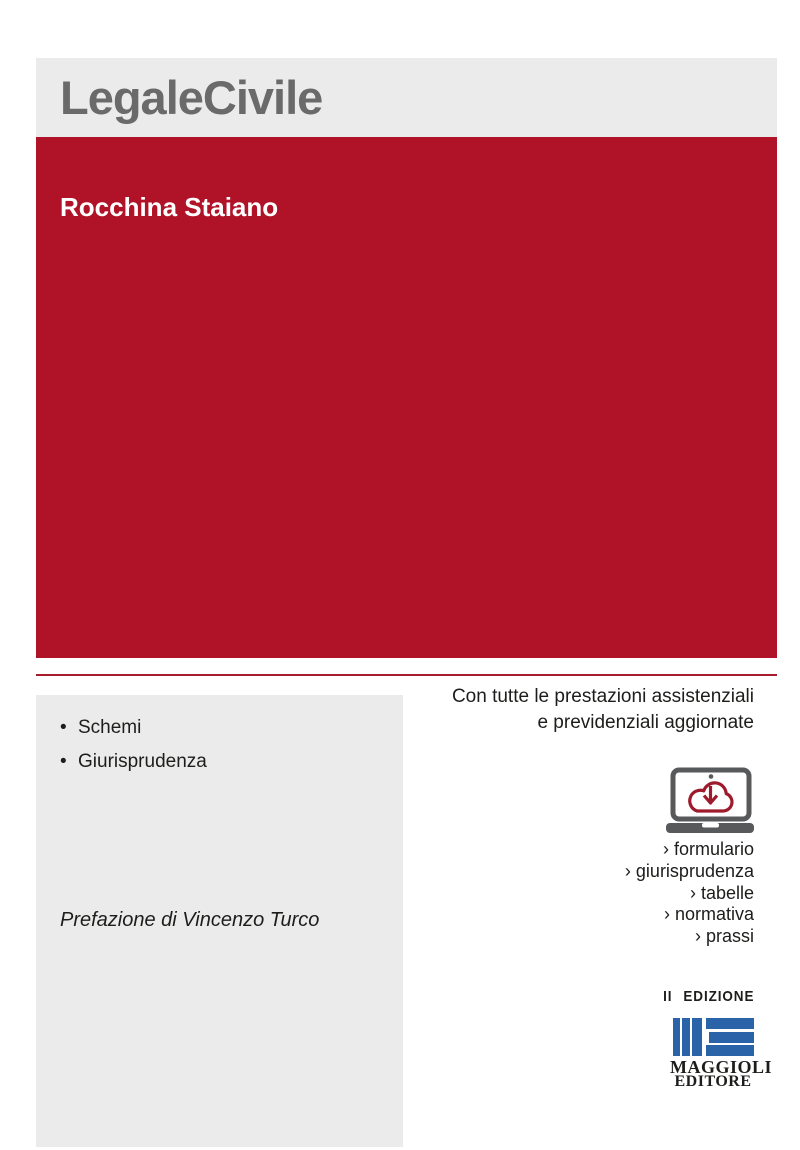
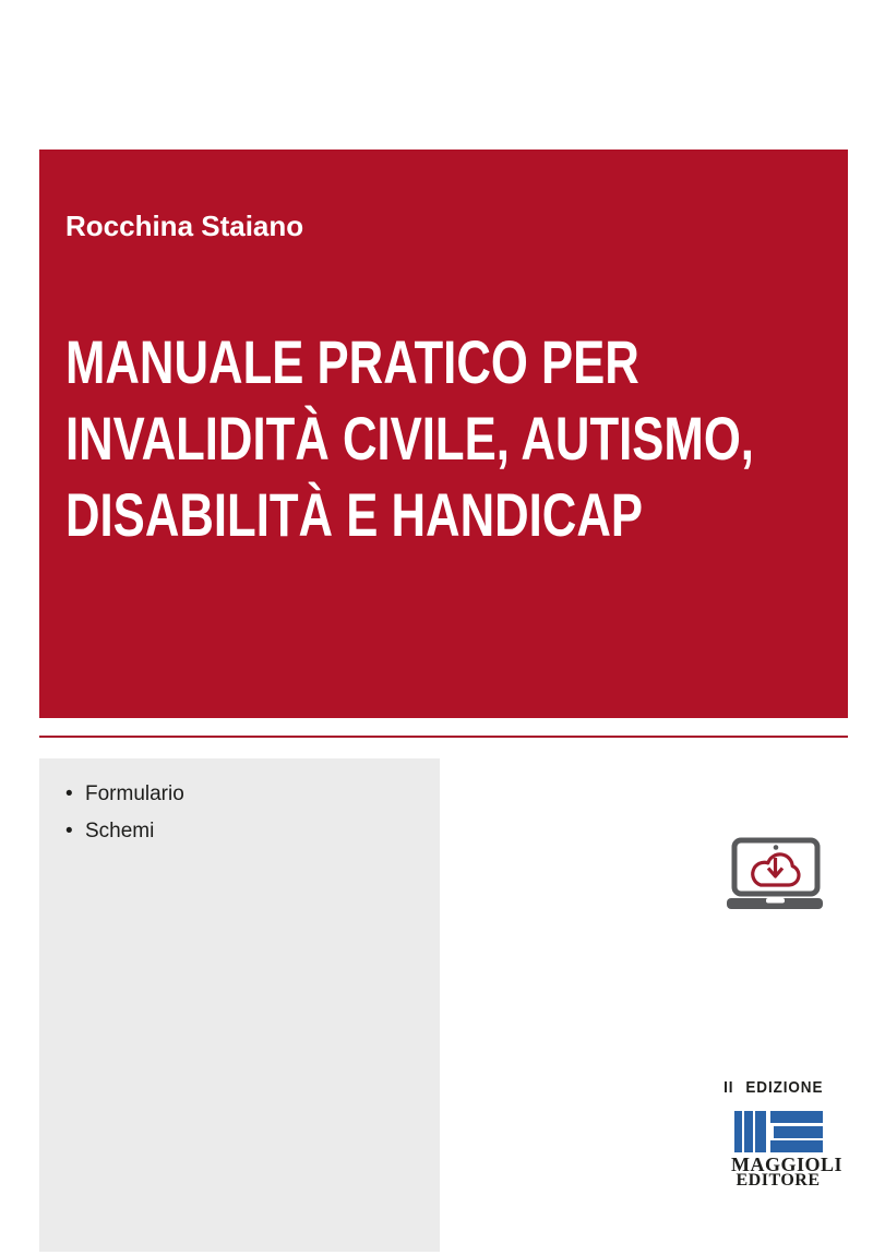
- LegaleCivile
  Rocchina Staiano
+ MANUALE PRATICO PER
+ INVALIDITÀ CIVILE, AUTISMO,
+ DISABILITÀ E HANDICAP
+ • Formulario
  • Schemi
- • Giurisprudenza
- Prefazione di Vincenzo Turco
- Con tutte le prestazioni assistenziali
- e previdenziali aggiornate
- › formulario
- › giurisprudenza
- › tabelle
- › normativa
- › prassi
  II EDIZIONE
  MAGGIOLI
  EDITORE
